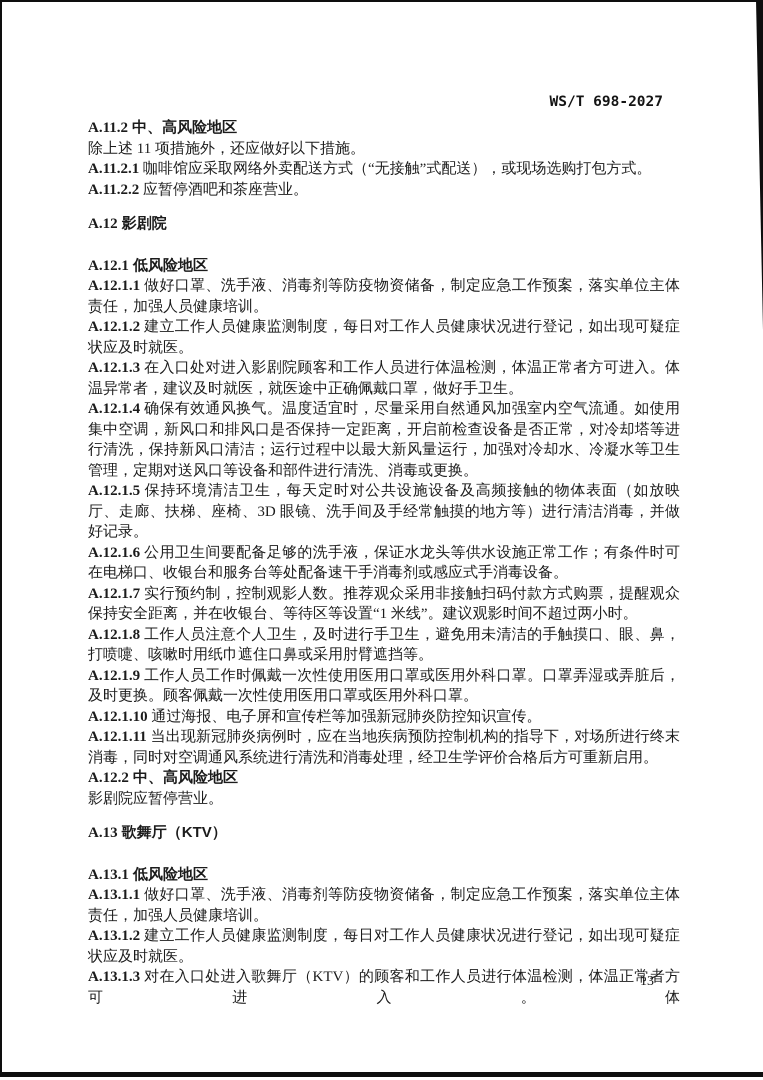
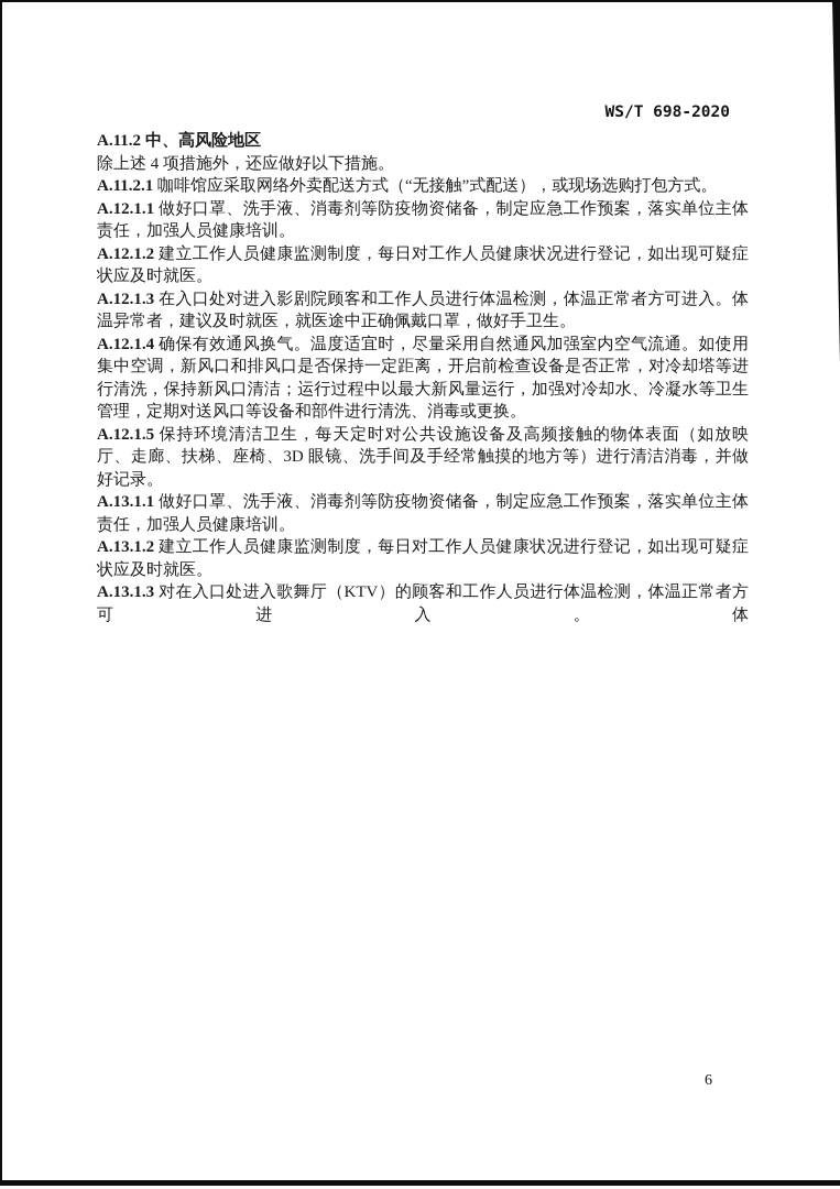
- WS/T 698-2027
+ WS/T 698-2020
  A.11.2 中、高风险地区
- 除上述 11 项措施外，还应做好以下措施。
+ 除上述 4 项措施外，还应做好以下措施。
  A.11.2.1 咖啡馆应采取网络外卖配送方式（“无接触”式配送），或现场选购打包方式。
- A.11.2.2 应暂停酒吧和茶座营业。
- A.12 影剧院
- A.12.1 低风险地区
  A.12.1.1 做好口罩、洗手液、消毒剂等防疫物资储备，制定应急工作预案，落实单位主体责任，加强人员健康培训。
  A.12.1.2 建立工作人员健康监测制度，每日对工作人员健康状况进行登记，如出现可疑症状应及时就医。
  A.12.1.3 在入口处对进入影剧院顾客和工作人员进行体温检测，体温正常者方可进入。体温异常者，建议及时就医，就医途中正确佩戴口罩，做好手卫生。
  A.12.1.4 确保有效通风换气。温度适宜时，尽量采用自然通风加强室内空气流通。如使用集中空调，新风口和排风口是否保持一定距离，开启前检查设备是否正常，对冷却塔等进行清洗，保持新风口清洁；运行过程中以最大新风量运行，加强对冷却水、冷凝水等卫生管理，定期对送风口等设备和部件进行清洗、消毒或更换。
  A.12.1.5 保持环境清洁卫生，每天定时对公共设施设备及高频接触的物体表面（如放映厅、走廊、扶梯、座椅、3D 眼镜、洗手间及手经常触摸的地方等）进行清洁消毒，并做好记录。
- A.12.1.6 公用卫生间要配备足够的洗手液，保证水龙头等供水设施正常工作；有条件时可在电梯口、收银台和服务台等处配备速干手消毒剂或感应式手消毒设备。
- A.12.1.7 实行预约制，控制观影人数。推荐观众采用非接触扫码付款方式购票，提醒观众保持安全距离，并在收银台、等待区等设置“1 米线”。建议观影时间不超过两小时。
- A.12.1.8 工作人员注意个人卫生，及时进行手卫生，避免用未清洁的手触摸口、眼、鼻，打喷嚏、咳嗽时用纸巾遮住口鼻或采用肘臂遮挡等。
- A.12.1.9 工作人员工作时佩戴一次性使用医用口罩或医用外科口罩。口罩弄湿或弄脏后，及时更换。顾客佩戴一次性使用医用口罩或医用外科口罩。
- A.12.1.10 通过海报、电子屏和宣传栏等加强新冠肺炎防控知识宣传。
- A.12.1.11 当出现新冠肺炎病例时，应在当地疾病预防控制机构的指导下，对场所进行终末消毒，同时对空调通风系统进行清洗和消毒处理，经卫生学评价合格后方可重新启用。
- A.12.2 中、高风险地区
- 影剧院应暂停营业。
- A.13 歌舞厅（KTV）
- A.13.1 低风险地区
  A.13.1.1 做好口罩、洗手液、消毒剂等防疫物资储备，制定应急工作预案，落实单位主体责任，加强人员健康培训。
  A.13.1.2 建立工作人员健康监测制度，每日对工作人员健康状况进行登记，如出现可疑症状应及时就医。
  A.13.1.3 对在入口处进入歌舞厅（KTV）的顾客和工作人员进行体温检测，体温正常者方可进入。体
- 13
+ 6
